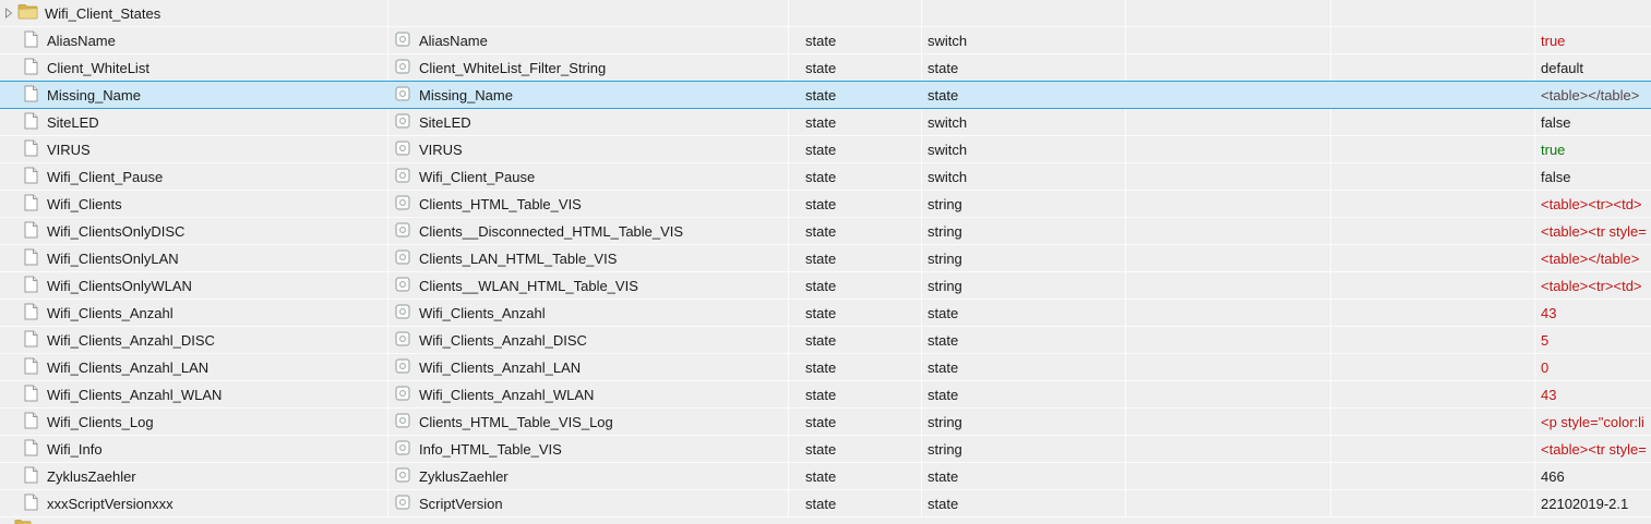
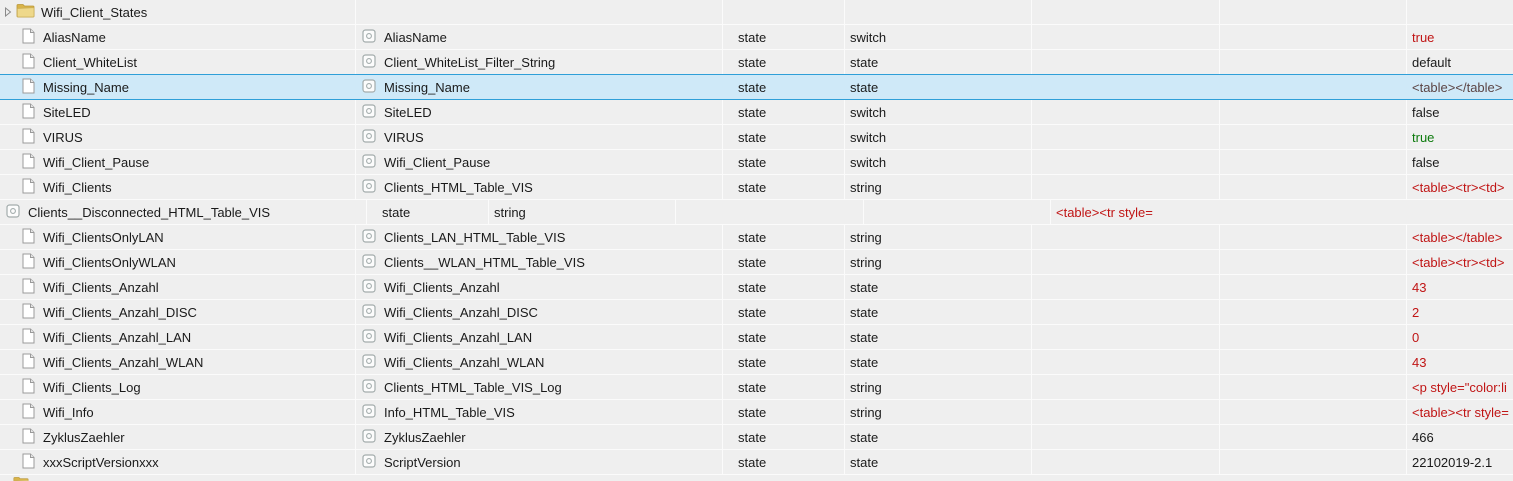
  Wifi_Client_States
  AliasName
  AliasName
  state
  switch
  true
  Client_WhiteList
  Client_WhiteList_Filter_String
  state
  state
  default
  Missing_Name
  Missing_Name
  state
  state
  <table></table>
  SiteLED
  SiteLED
  state
  switch
  false
  VIRUS
  VIRUS
  state
  switch
  true
  Wifi_Client_Pause
  Wifi_Client_Pause
  state
  switch
  false
  Wifi_Clients
  Clients_HTML_Table_VIS
  state
  string
  <table><tr><td>
- Wifi_ClientsOnlyDISC
  Clients__Disconnected_HTML_Table_VIS
  state
  string
  <table><tr style=
  Wifi_ClientsOnlyLAN
  Clients_LAN_HTML_Table_VIS
  state
  string
  <table></table>
  Wifi_ClientsOnlyWLAN
  Clients__WLAN_HTML_Table_VIS
  state
  string
  <table><tr><td>
  Wifi_Clients_Anzahl
  Wifi_Clients_Anzahl
  state
  state
  43
  Wifi_Clients_Anzahl_DISC
  Wifi_Clients_Anzahl_DISC
  state
  state
- 5
+ 2
  Wifi_Clients_Anzahl_LAN
  Wifi_Clients_Anzahl_LAN
  state
  state
  0
  Wifi_Clients_Anzahl_WLAN
  Wifi_Clients_Anzahl_WLAN
  state
  state
  43
  Wifi_Clients_Log
  Clients_HTML_Table_VIS_Log
  state
  string
  <p style="color:li
  Wifi_Info
  Info_HTML_Table_VIS
  state
  string
  <table><tr style=
  ZyklusZaehler
  ZyklusZaehler
  state
  state
  466
  xxxScriptVersionxxx
  ScriptVersion
  state
  state
  22102019-2.1
